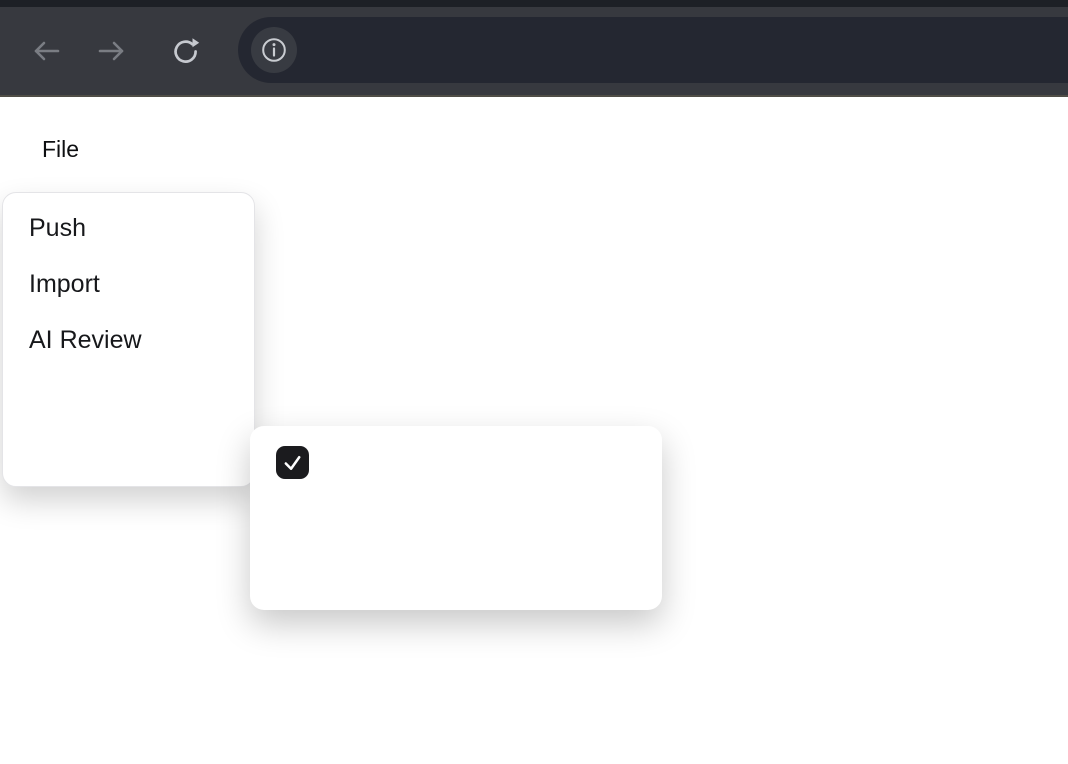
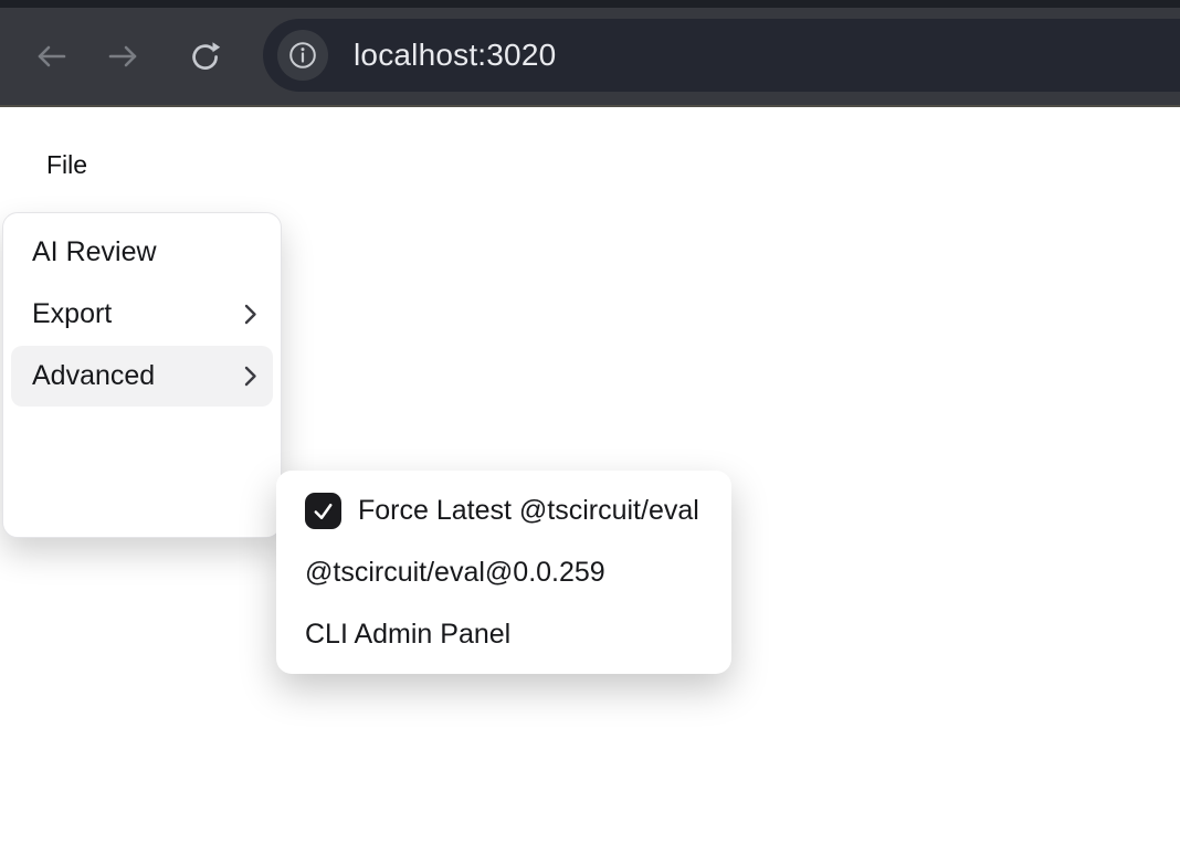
  File
- Push
- Import
  AI Review
+ Export
+ Advanced
+ Force Latest @tscircuit/eval
+ @tscircuit/eval@0.0.259
+ CLI Admin Panel
+ localhost:3020
